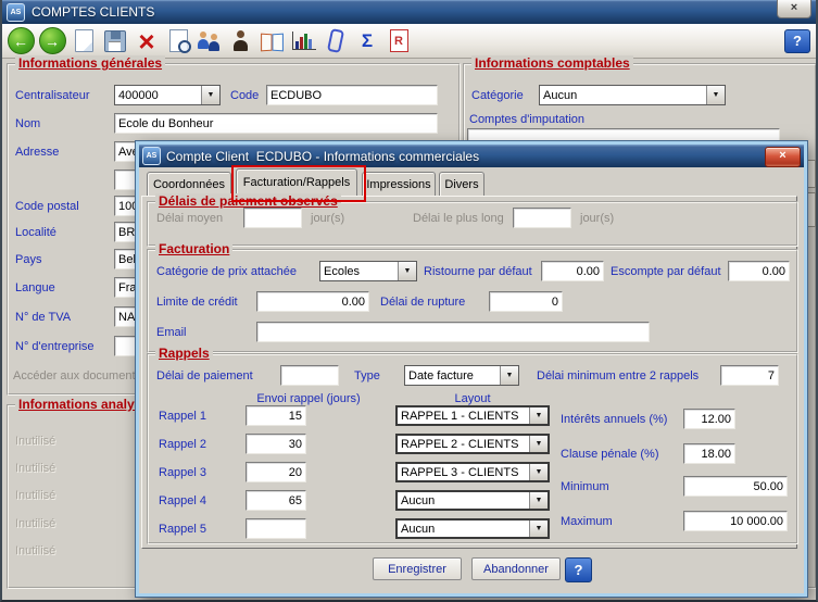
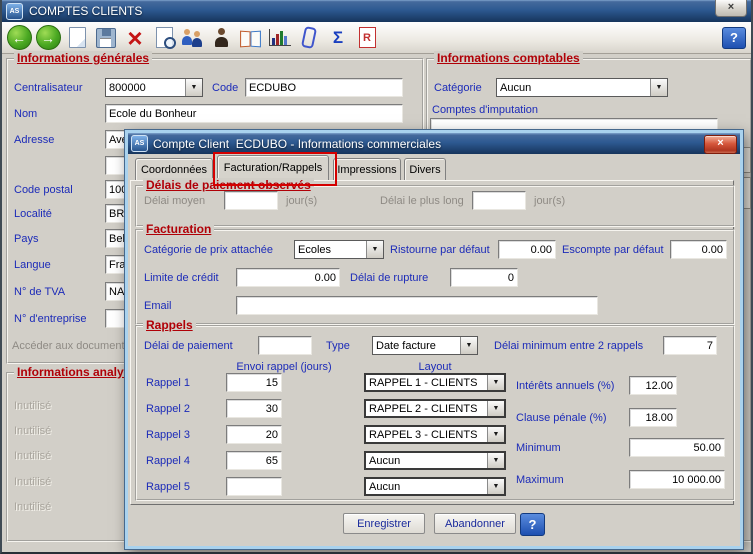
  COMPTES CLIENTS
  ×
  ←
  →
  ×
  Σ
  R
  ?
  Informations générales
  Centralisateur
- 400000
+ 800000
  Code
  ECDUBO
  Nom
  Ecole du Bonheur
  Adresse
  Code postal
  Localité
  Pays
  Bel
  Langue
  Fra
  N° de TVA
  NA
  N° d'entreprise
  Accéder aux document
  Informations comptables
  Catégorie
  Aucun
  Comptes d'imputation
  Informations analy
  Inutilisé
  Inutilisé
  Inutilisé
  Inutilisé
  Inutilisé
  Compte Client ECDUBO - Informations commerciales
  ×
  Coordonnées
  Facturation/Rappels
  Impressions
  Divers
  Délais de paiement observés
  Délai moyen
  jour(s)
  Délai le plus long
  jour(s)
  Facturation
  Catégorie de prix attachée
  Ecoles
  Ristourne par défaut
  0.00
  Escompte par défaut
  0.00
  Limite de crédit
  0.00
  Délai de rupture
  0
  Email
  Rappels
  Délai de paiement
  Type
  Date facture
  Délai minimum entre 2 rappels
  7
  Envoi rappel (jours)
  Layout
  Rappel 1
  15
  RAPPEL 1 - CLIENTS
  Rappel 2
  30
  RAPPEL 2 - CLIENTS
  Rappel 3
  20
  RAPPEL 3 - CLIENTS
  Rappel 4
  65
  Aucun
  Rappel 5
  Aucun
  Intérêts annuels (%)
  12.00
  Clause pénale (%)
  18.00
  Minimum
  50.00
  Maximum
  10 000.00
  Enregistrer
  Abandonner
  ?
